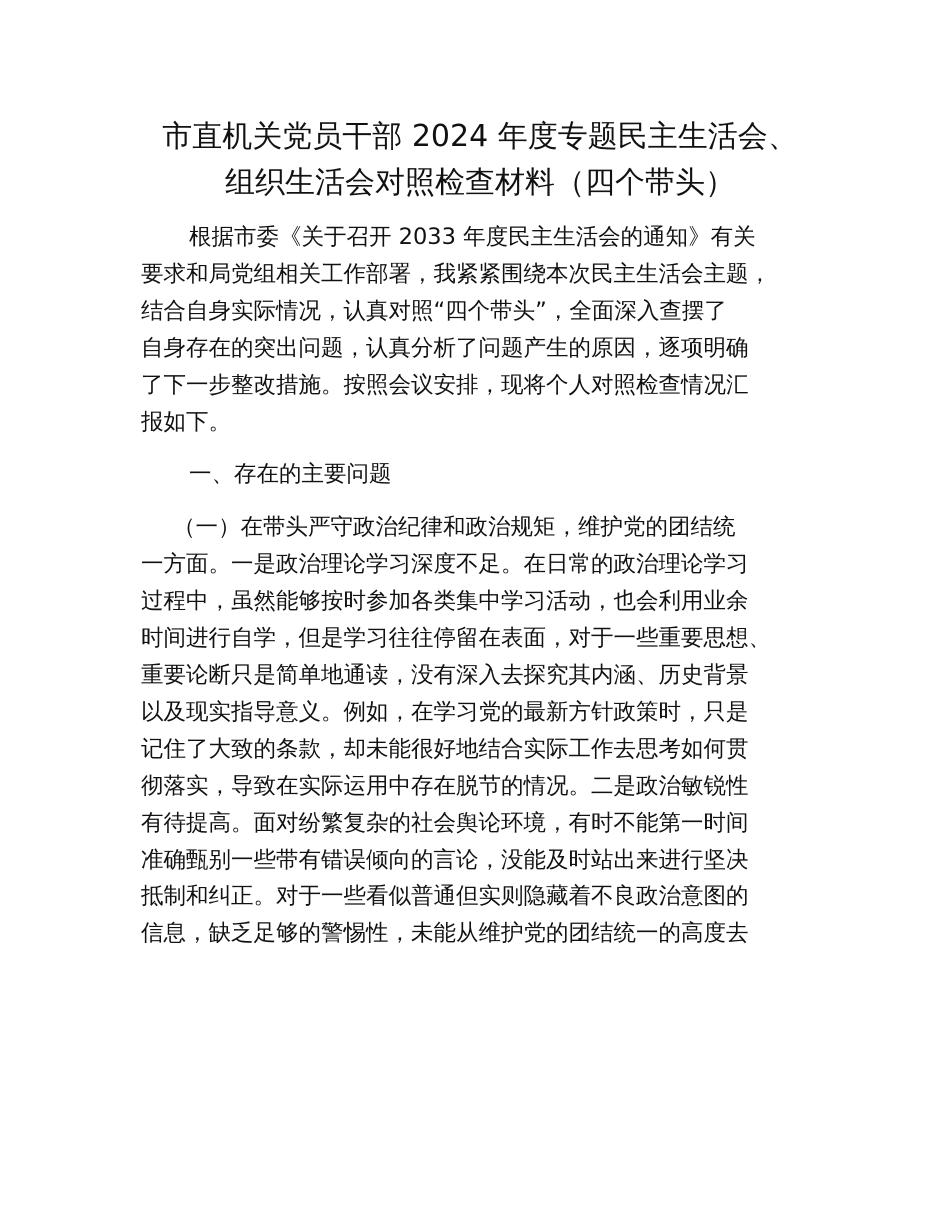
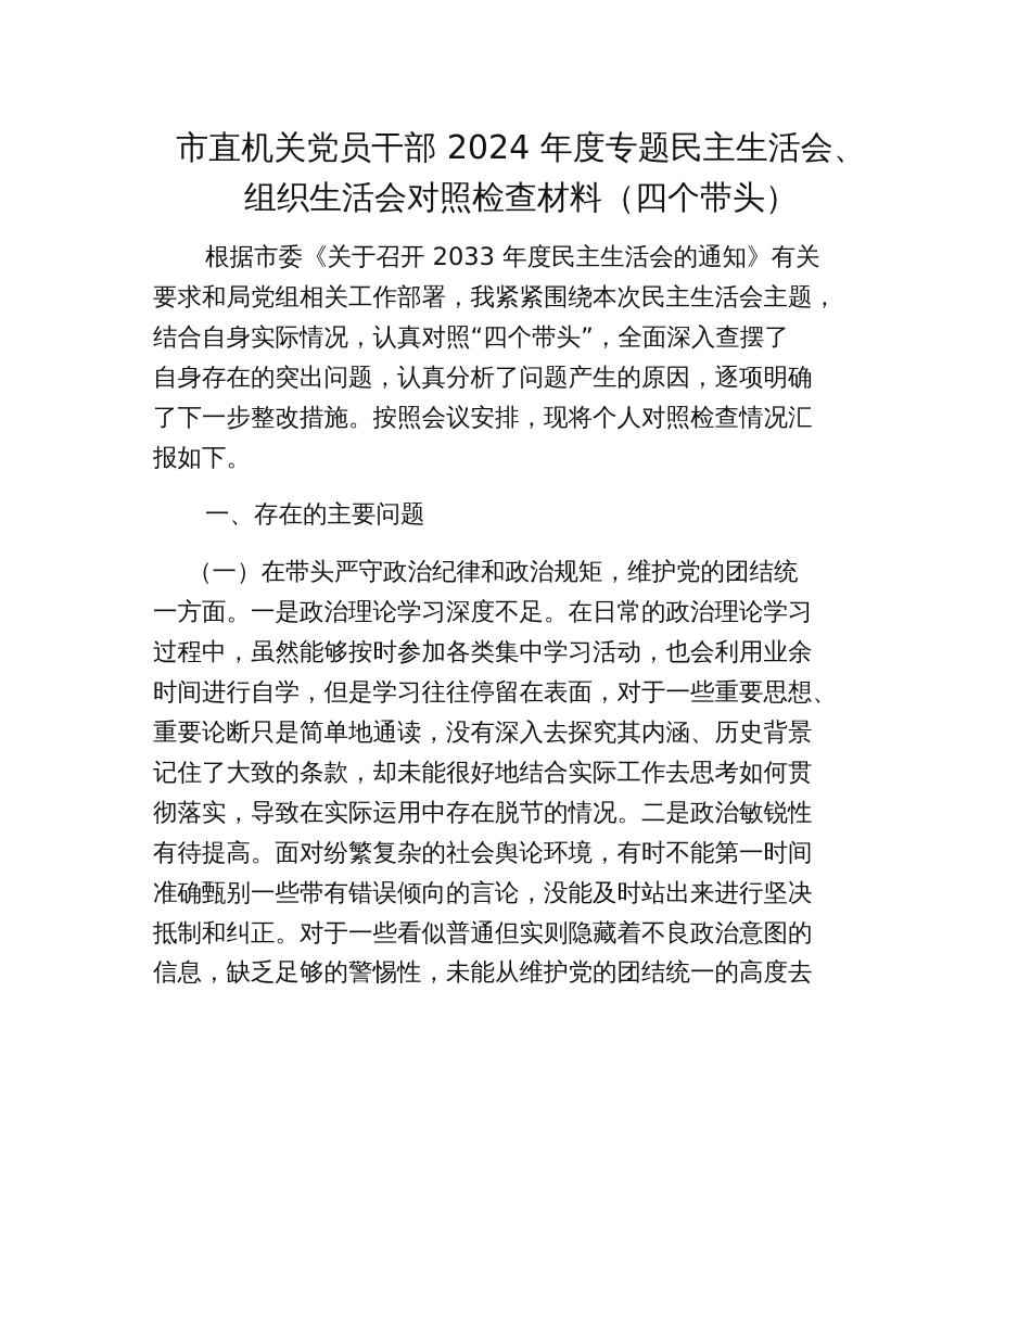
  市直机关党员干部 2024 年度专题民主生活会、
  组织生活会对照检查材料（四个带头）
  根据市委《关于召开 2033 年度民主生活会的通知》有关
  要求和局党组相关工作部署，我紧紧围绕本次民主生活会主题，
  结合自身实际情况，认真对照“四个带头”，全面深入查摆了
  自身存在的突出问题，认真分析了问题产生的原因，逐项明确
  了下一步整改措施。按照会议安排，现将个人对照检查情况汇
  报如下。
  一、存在的主要问题
  （一）在带头严守政治纪律和政治规矩，维护党的团结统
  一方面。一是政治理论学习深度不足。在日常的政治理论学习
  过程中，虽然能够按时参加各类集中学习活动，也会利用业余
  时间进行自学，但是学习往往停留在表面，对于一些重要思想、
  重要论断只是简单地通读，没有深入去探究其内涵、历史背景
- 以及现实指导意义。例如，在学习党的最新方针政策时，只是
  记住了大致的条款，却未能很好地结合实际工作去思考如何贯
  彻落实，导致在实际运用中存在脱节的情况。二是政治敏锐性
  有待提高。面对纷繁复杂的社会舆论环境，有时不能第一时间
  准确甄别一些带有错误倾向的言论，没能及时站出来进行坚决
  抵制和纠正。对于一些看似普通但实则隐藏着不良政治意图的
  信息，缺乏足够的警惕性，未能从维护党的团结统一的高度去
